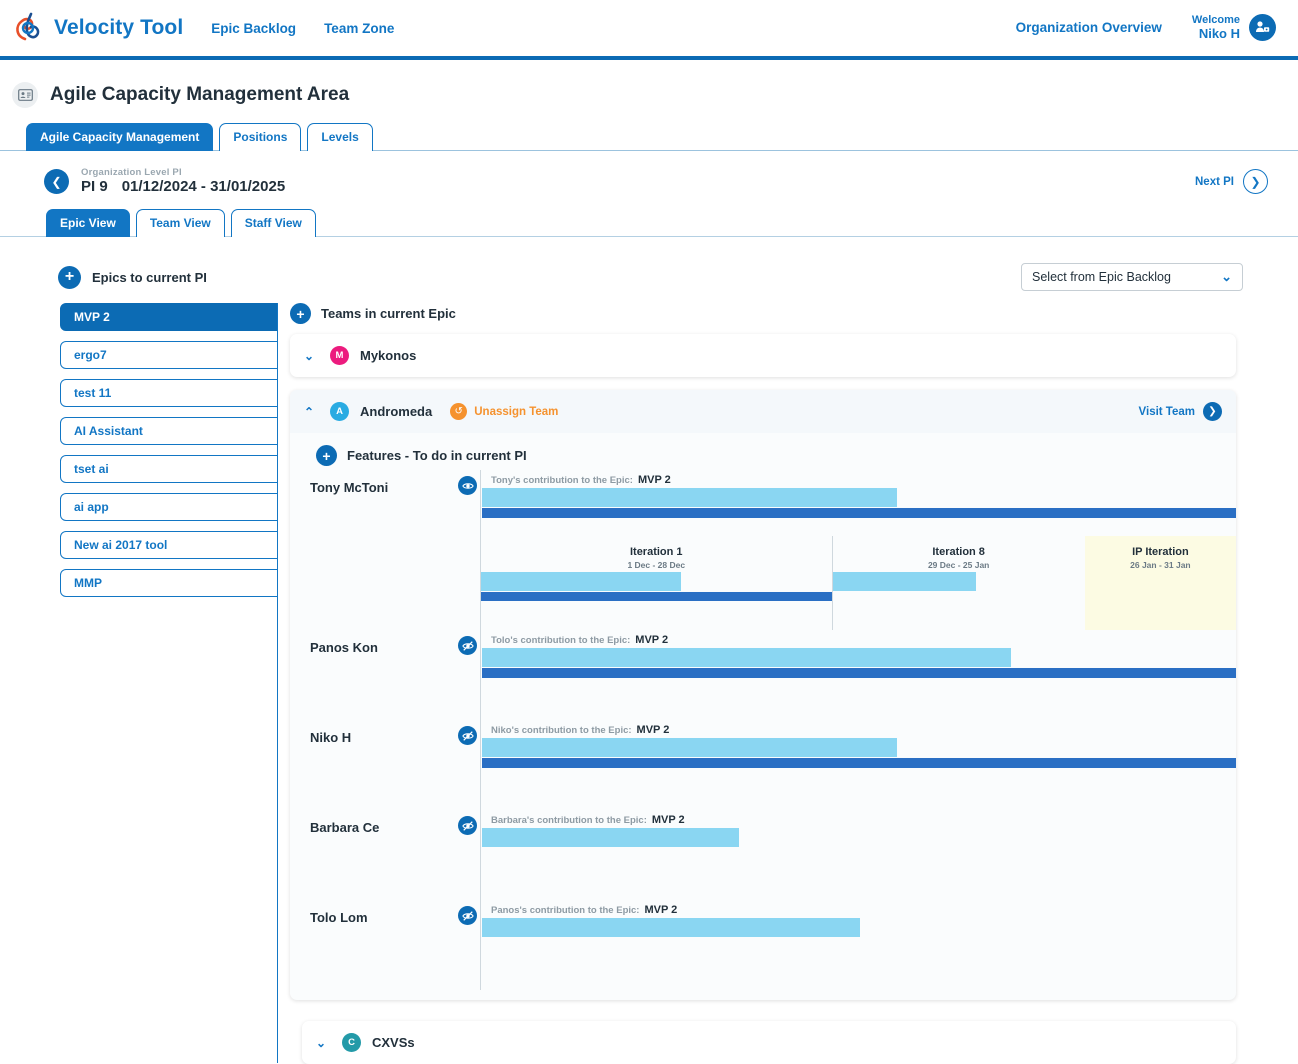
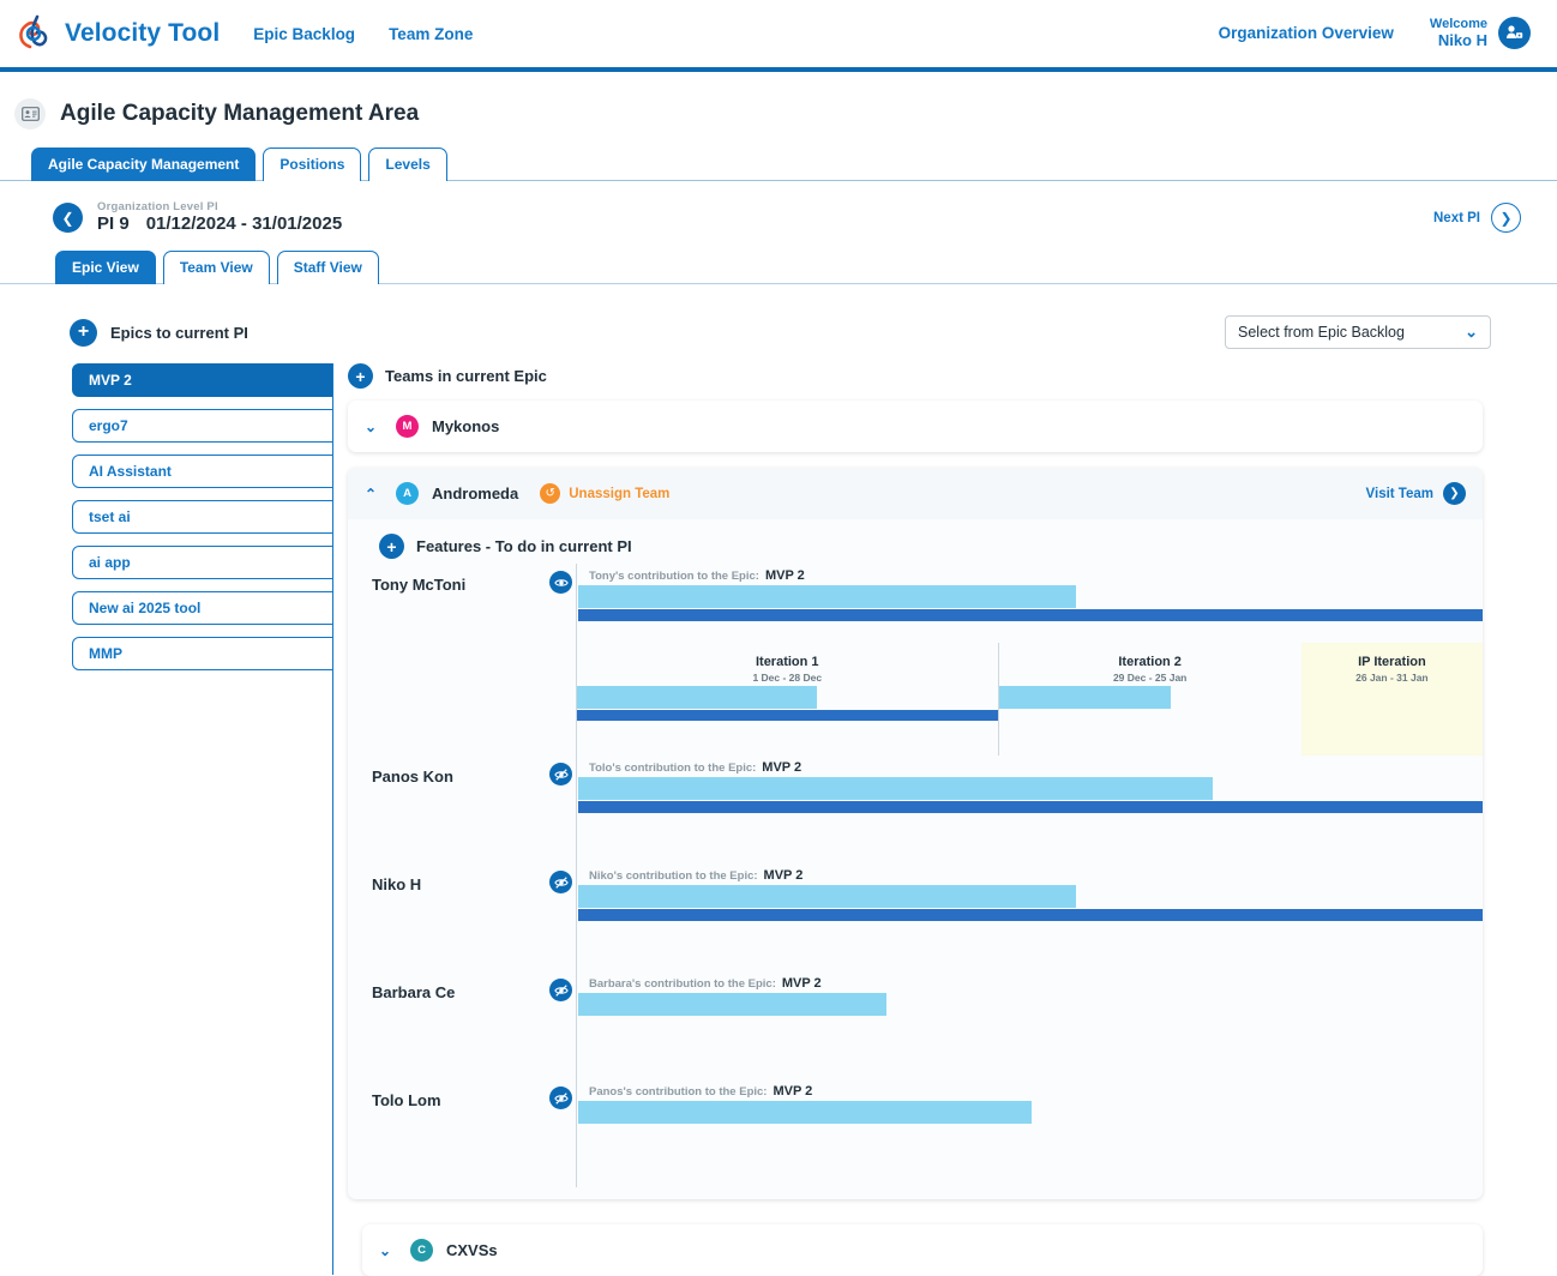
  Velocity Tool
  Epic Backlog
  Team Zone
  Organization Overview
  Welcome
  Niko H
  Agile Capacity Management Area
  Agile Capacity Management
  Positions
  Levels
  ❮
  Organization Level PI
  PI 9 01/12/2024 - 31/01/2025
  Next PI
  ❯
  Epic View
  Team View
  Staff View
  +
  Epics to current PI
  Select from Epic Backlog
  ⌄
  MVP 2
  ergo7
- test 11
  AI Assistant
  tset ai
  ai app
- New ai 2017 tool
+ New ai 2025 tool
  MMP
  +
  Teams in current Epic
  ⌄
  M
  Mykonos
  ⌃
  A
  Andromeda
  ↺
  Unassign Team
  Visit Team
  ❯
  +
  Features - To do in current PI
  Tony McToni
  Tony's contribution to the Epic: MVP 2
  Iteration 1
  1 Dec - 28 Dec
- Iteration 8
+ Iteration 2
  29 Dec - 25 Jan
  IP Iteration
  26 Jan - 31 Jan
  Panos Kon
  Tolo's contribution to the Epic: MVP 2
  Niko H
  Niko's contribution to the Epic: MVP 2
  Barbara Ce
  Barbara's contribution to the Epic: MVP 2
  Tolo Lom
  Panos's contribution to the Epic: MVP 2
  ⌄
  C
  CXVSs
